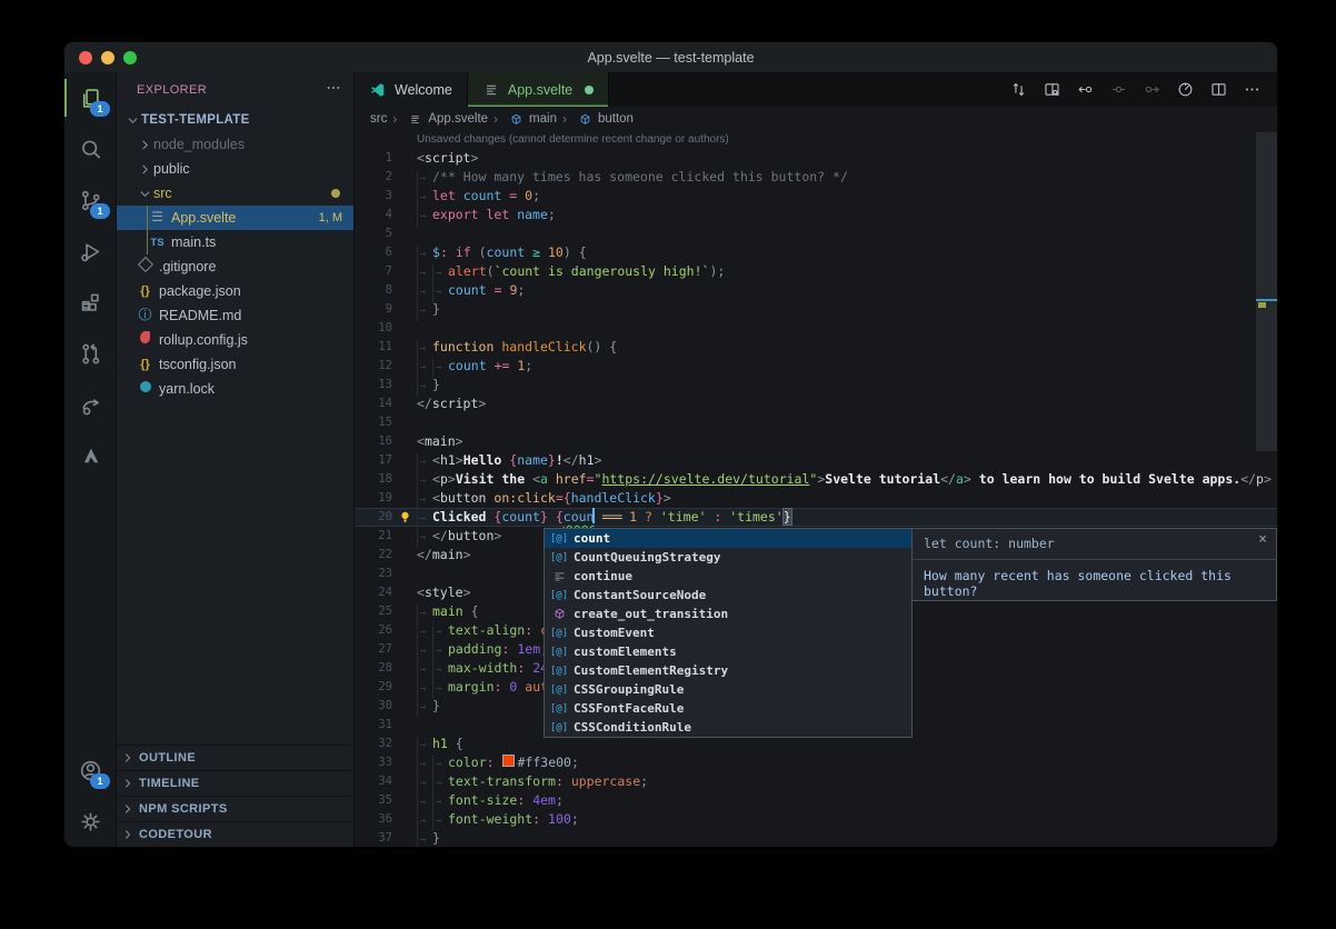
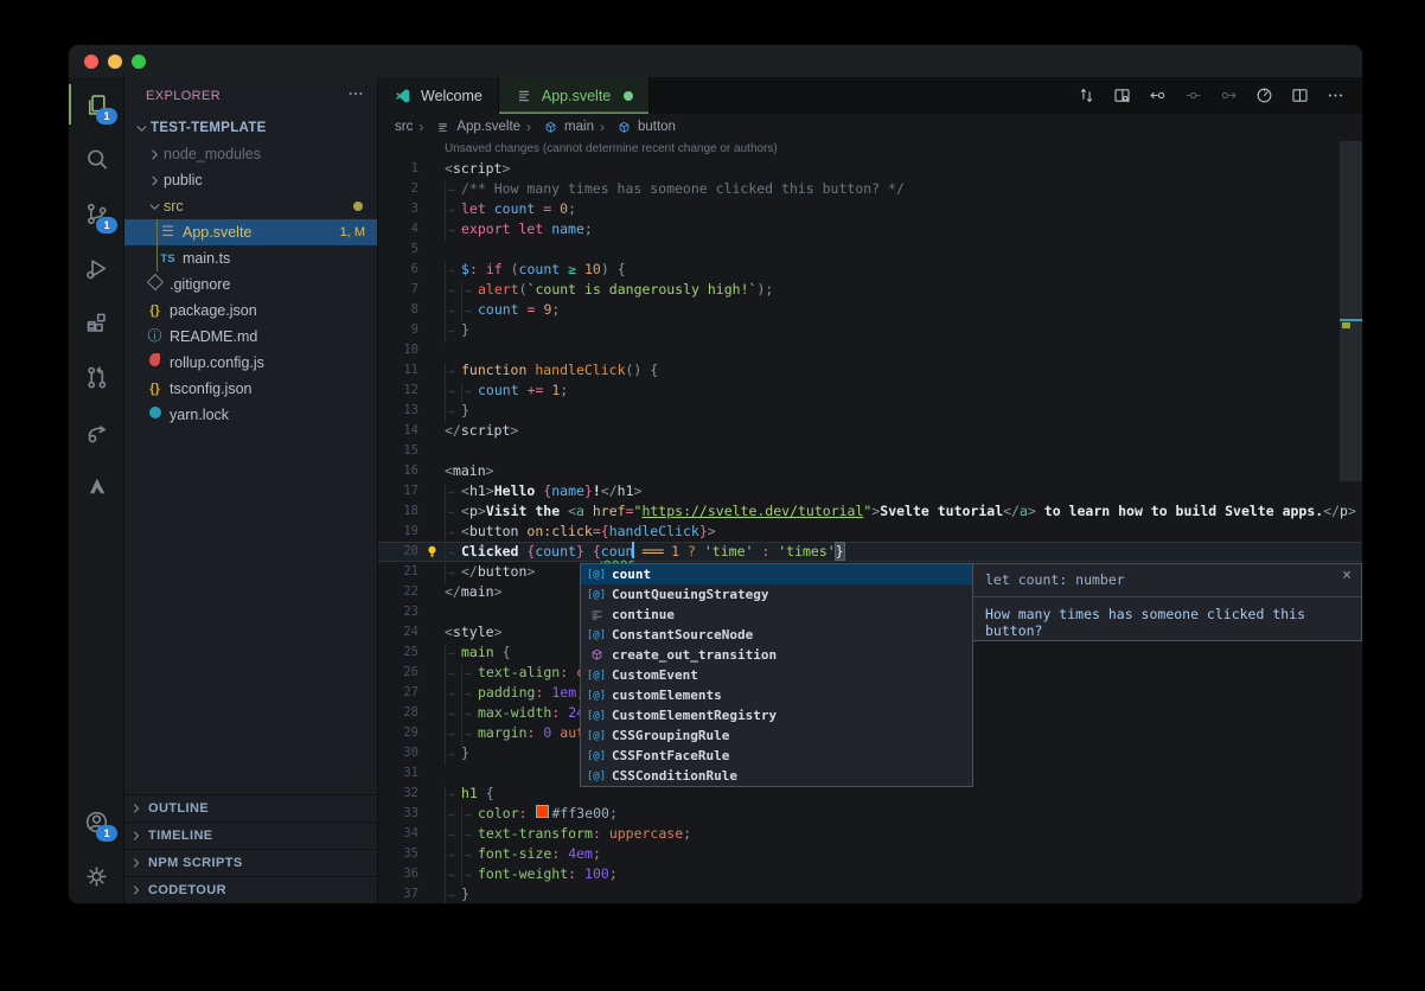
- App.svelte — test-template
  1
  1
  1
  EXPLORER
  TEST-TEMPLATE
  node_modules
  public
  src
  ☰
  App.svelte
  1, M
  TS
  main.ts
  .gitignore
  {}
  package.json
  ⓘ
  README.md
  rollup.config.js
  {}
  tsconfig.json
  yarn.lock
  OUTLINE
  TIMELINE
  NPM SCRIPTS
  CODETOUR
  Welcome
  App.svelte
  src
  App.svelte
  main
  button
  Unsaved changes (cannot determine recent change or authors)
  1
  <script>
  2
  → /** How many times has someone clicked this button? */
  3
  → let count = 0;
  4
  → export let name;
  5
  6
  → $: if (count ≥ 10) {
  7
  → → alert(`count is dangerously high!`);
  8
  → → count = 9;
  9
  → }
  10
  11
  → function handleClick() {
  12
  → → count += 1;
  13
  → }
  14
  </script>
  15
  16
  <main>
  17
  → <h1>Hello {name}!</h1>
  18
  → <p>Visit the <a href="https://svelte.dev/tutorial">Svelte tutorial</a> to learn how to build Svelte apps.</p>
  19
  → <button on:click={handleClick}>
  20
  → Clicked {count} {coun === 1 ? 'time' : 'times'}
  21
  → </button>
  22
  </main>
  23
  24
  <style>
  25
  → main {
  26
  27
  → → padding: 1em
  28
  → → max-width: 2
  29
  → → margin: 0 au
  30
  → }
  31
  32
  → h1 {
  33
  → → color: #ff3e00;
  34
  → → text-transform: uppercase;
  35
  → → font-size: 4em;
  36
  → → font-weight: 100;
  37
  → }
  [@]
  count
  [@]
  CountQueuingStrategy
  continue
  [@]
  ConstantSourceNode
  create_out_transition
  [@]
  CustomEvent
  [@]
  customElements
  [@]
  CustomElementRegistry
  [@]
  CSSGroupingRule
  [@]
  CSSFontFaceRule
  [@]
  CSSConditionRule
  ×
  let count: number
- How many recent has someone clicked this button?
+ How many times has someone clicked this button?
